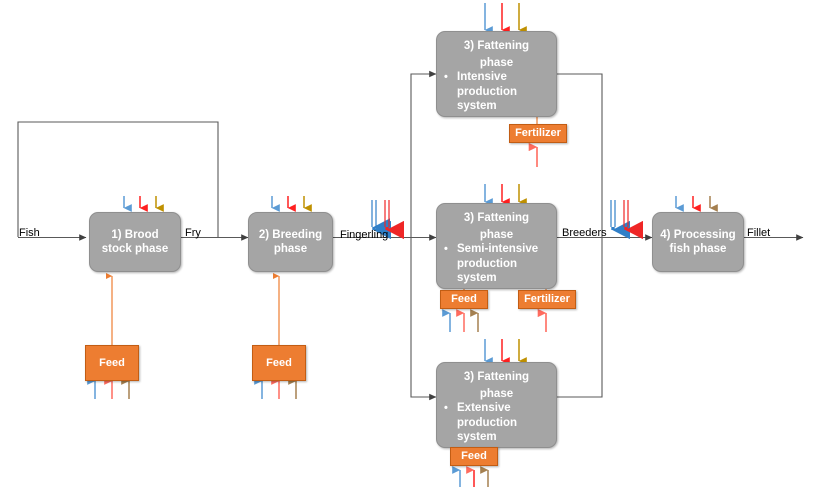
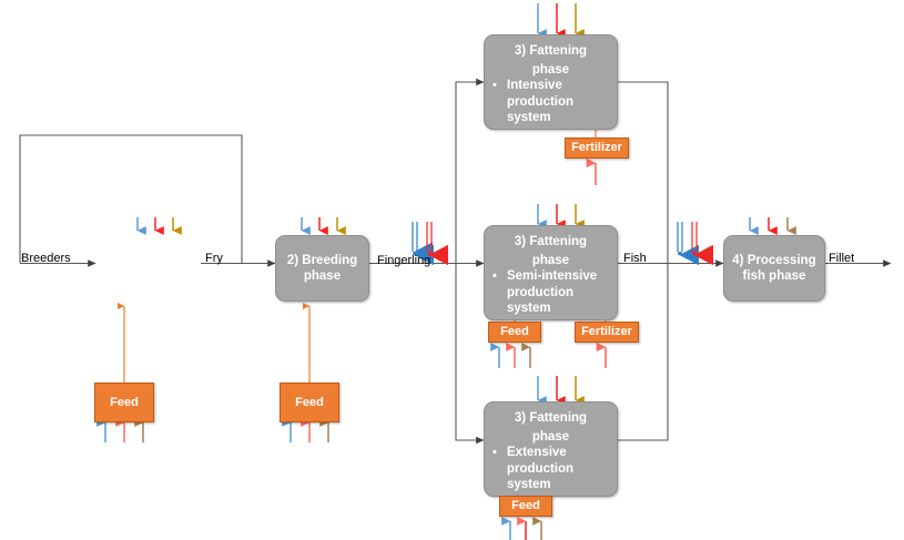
- 1) Brood
- stock phase
  2) Breeding
  phase
  3) Fattening
  phase
  •
  Intensive
  production
  system
  3) Fattening
  phase
  •
  Semi-intensive
  production
  system
  3) Fattening
  phase
  •
  Extensive
  production
  system
  4) Processing
  fish phase
  Feed
  Feed
  Fertilizer
  Feed
  Fertilizer
  Feed
- Fish
+ Breeders
  Fry
  Fingerling
- Breeders
+ Fish
  Fillet
